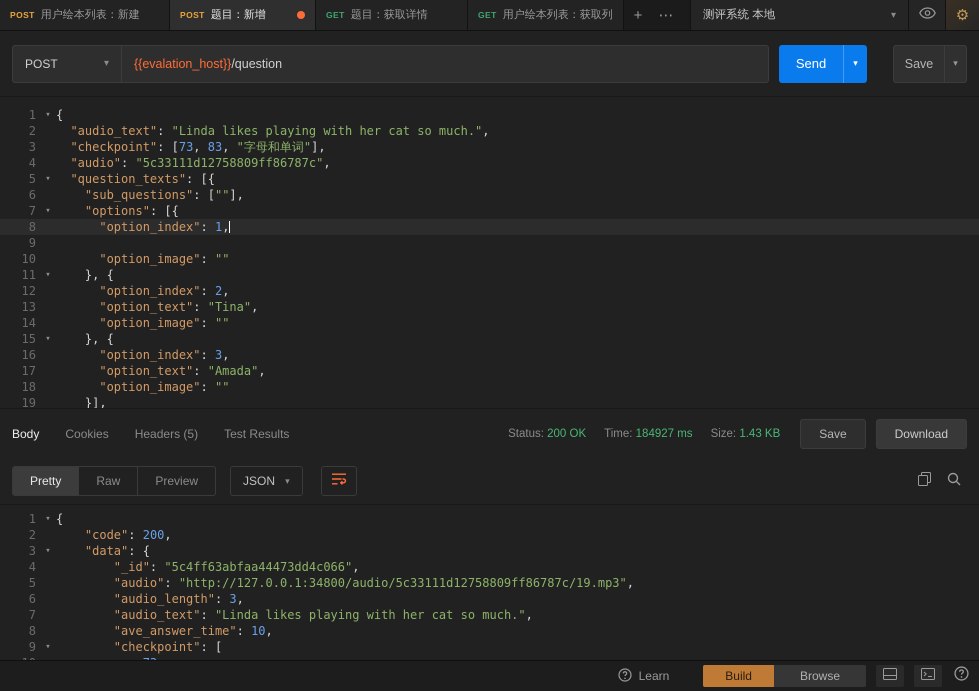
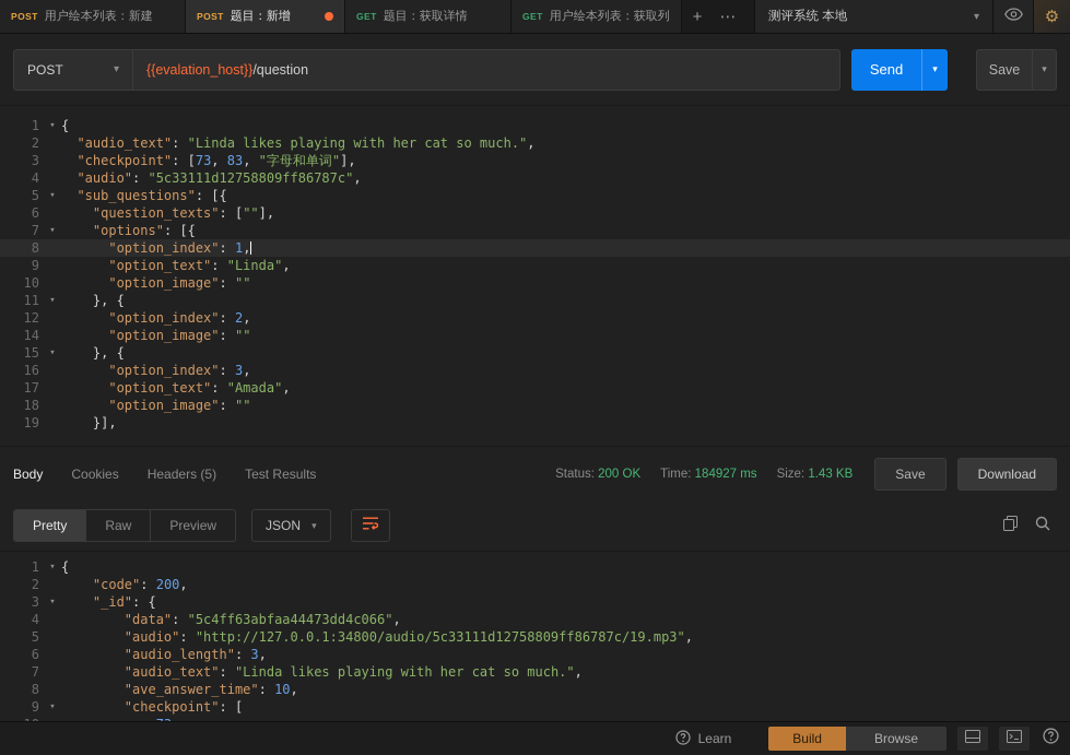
  POST
  用户绘本列表：新建
  POST
  题目：新增
  GET
  题目：获取详情
  GET
  用户绘本列表：获取列
  +
  ⋯
  测评系统 本地
  ▾
  ⚙
  POST
  ▾
  {{evalation_host}}
  /question
  Send
  ▾
  Save
  ▾
  1
  ▾
  {
  2
  "audio_text": "Linda likes playing with her cat so much.",
  3
  "checkpoint": [73, 83, "字母和单词"],
  4
  "audio": "5c33111d12758809ff86787c",
  5
  ▾
- "question_texts": [{
+ "sub_questions": [{
  6
- "sub_questions": [""],
+ "question_texts": [""],
  7
  ▾
  "options": [{
  8
  "option_index": 1,
  9
+ "option_text": "Linda",
  10
  "option_image": ""
  11
  ▾
  }, {
  12
  "option_index": 2,
- 13
- "option_text": "Tina",
  14
  "option_image": ""
  15
  ▾
  }, {
  16
  "option_index": 3,
  17
  "option_text": "Amada",
  18
  "option_image": ""
  19
  }],
  Body
  Cookies
  Headers (5)
  Test Results
  Status: 200 OK
  Time: 184927 ms
  Size: 1.43 KB
  Save
  Download
  Pretty
  Raw
  Preview
  JSON
  ▾
  1
  ▾
  {
  2
  "code": 200,
  3
  ▾
- "data": {
+ "_id": {
  4
- "_id": "5c4ff63abfaa44473dd4c066",
+ "data": "5c4ff63abfaa44473dd4c066",
  5
  "audio": "http://127.0.0.1:34800/audio/5c33111d12758809ff86787c/19.mp3",
  6
  "audio_length": 3,
  7
  "audio_text": "Linda likes playing with her cat so much.",
  8
  "ave_answer_time": 10,
  9
  ▾
  "checkpoint": [
  Learn
  Build
  Browse
